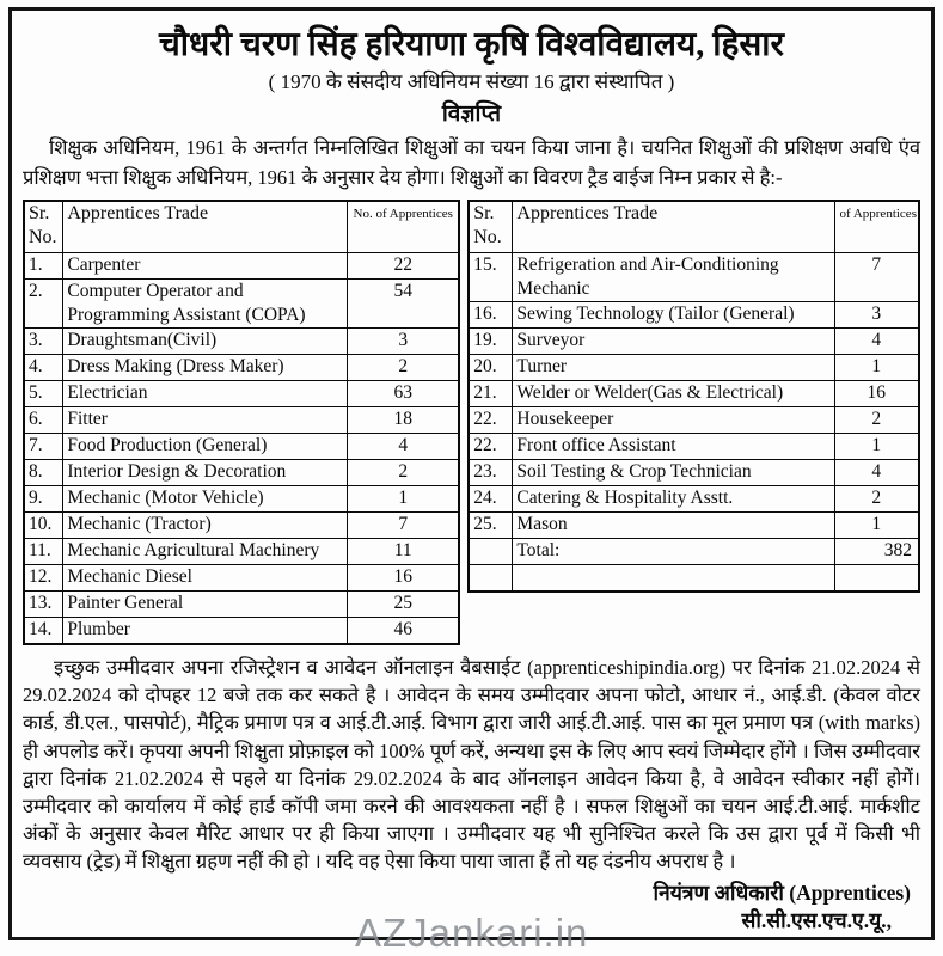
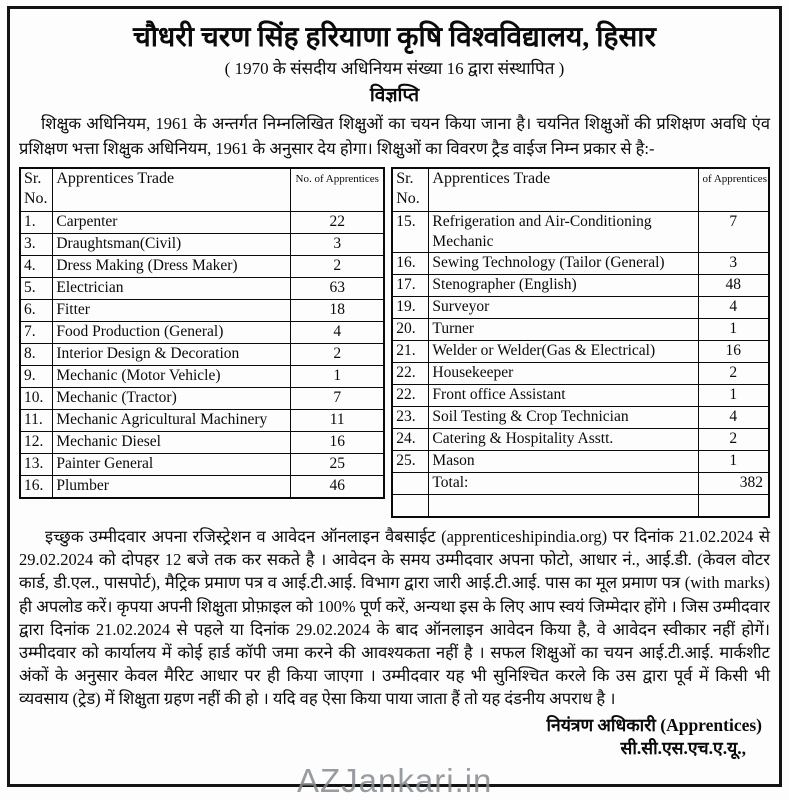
  चौधरी चरण सिंह हरियाणा कृषि विश्वविद्यालय, हिसार
  ( 1970 के संसदीय अधिनियम संख्या 16 द्वारा संस्थापित )
  विज्ञप्ति
  शिक्षुक अधिनियम, 1961 के अन्तर्गत निम्नलिखित शिक्षुओं का चयन किया जाना है। चयनित शिक्षुओं की प्रशिक्षण अवधि एंव प्रशिक्षण भत्ता शिक्षुक अधिनियम, 1961 के अनुसार देय होगा। शिक्षुओं का विवरण ट्रैड वाईज निम्न प्रकार से है:-
  Sr. No.	Apprentices Trade	No. of Apprentices
  1.	Carpenter	22
- 2.	Computer Operator and Programming Assistant (COPA)	54
  3.	Draughtsman(Civil)	3
  4.	Dress Making (Dress Maker)	2
  5.	Electrician	63
  6.	Fitter	18
  7.	Food Production (General)	4
  8.	Interior Design & Decoration	2
  9.	Mechanic (Motor Vehicle)	1
  10.	Mechanic (Tractor)	7
  11.	Mechanic Agricultural Machinery	11
  12.	Mechanic Diesel	16
  13.	Painter General	25
- 14.	Plumber	46
+ 16.	Plumber	46
  Sr. No.	Apprentices Trade	. of Apprentices
  15.	Refrigeration and Air-Conditioning Mechanic	7
  16.	Sewing Technology (Tailor (General)	3
+ 17.	Stenographer (English)	48
  19.	Surveyor	4
  20.	Turner	1
  21.	Welder or Welder(Gas & Electrical)	16
  22.	Housekeeper	2
  22.	Front office Assistant	1
  23.	Soil Testing & Crop Technician	4
  24.	Catering & Hospitality Asstt.	2
  25.	Mason	1
  	Total:	382
  इच्छुक उम्मीदवार अपना रजिस्ट्रेशन व आवेदन ऑनलाइन वैबसाईट (apprenticeshipindia.org) पर दिनांक 21.02.2024 से 29.02.2024 को दोपहर 12 बजे तक कर सकते है । आवेदन के समय उम्मीदवार अपना फोटो, आधार नं., आई.डी. (केवल वोटर कार्ड, डी.एल., पासपोर्ट), मैट्रिक प्रमाण पत्र व आई.टी.आई. विभाग द्वारा जारी आई.टी.आई. पास का मूल प्रमाण पत्र (with marks) ही अपलोड करें। कृपया अपनी शिक्षुता प्रोफ़ाइल को 100% पूर्ण करें, अन्यथा इस के लिए आप स्वयं जिम्मेदार होंगे । जिस उम्मीदवार द्वारा दिनांक 21.02.2024 से पहले या दिनांक 29.02.2024 के बाद ऑनलाइन आवेदन किया है, वे आवेदन स्वीकार नहीं होगें। उम्मीदवार को कार्यालय में कोई हार्ड कॉपी जमा करने की आवश्यकता नहीं है । सफल शिक्षुओं का चयन आई.टी.आई. मार्कशीट अंकों के अनुसार केवल मैरिट आधार पर ही किया जाएगा । उम्मीदवार यह भी सुनिश्चित करले कि उस द्वारा पूर्व में किसी भी व्यवसाय (ट्रेड) में शिक्षुता ग्रहण नहीं की हो । यदि वह ऐसा किया पाया जाता हैं तो यह दंडनीय अपराध है ।
  नियंत्रण अधिकारी (Apprentices)
  सी.सी.एस.एच.ए.यू.,
  AZJankari.in
